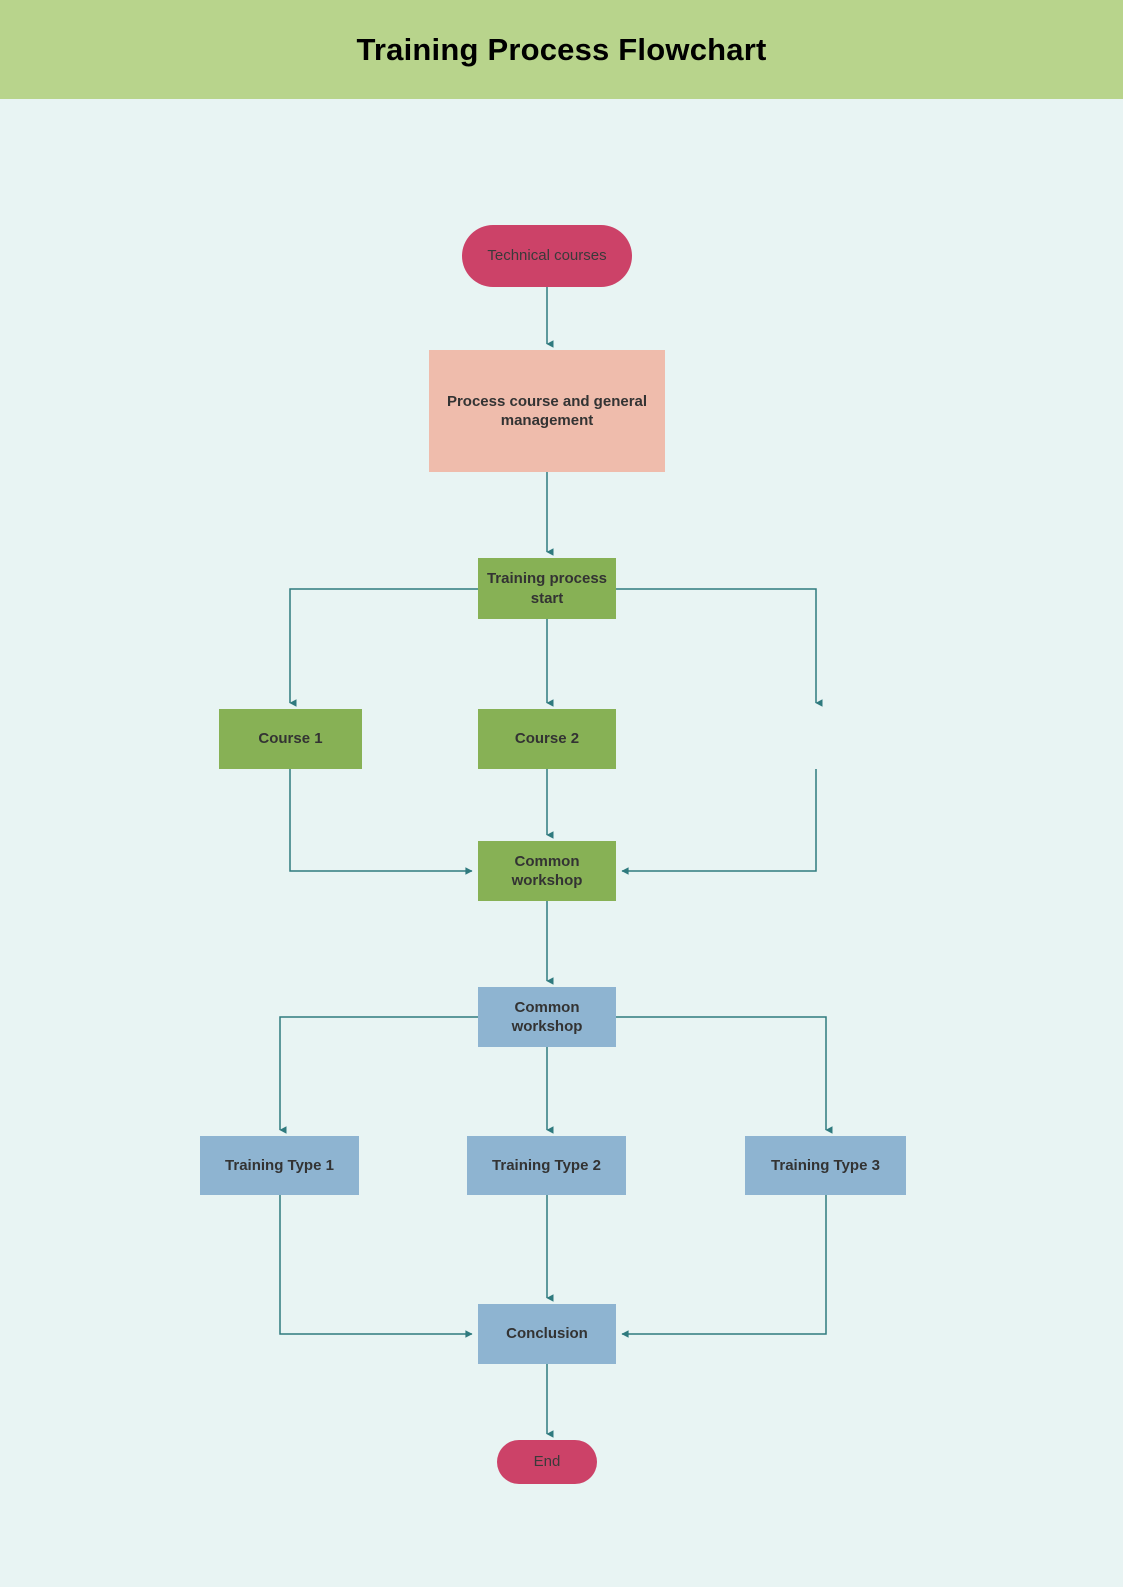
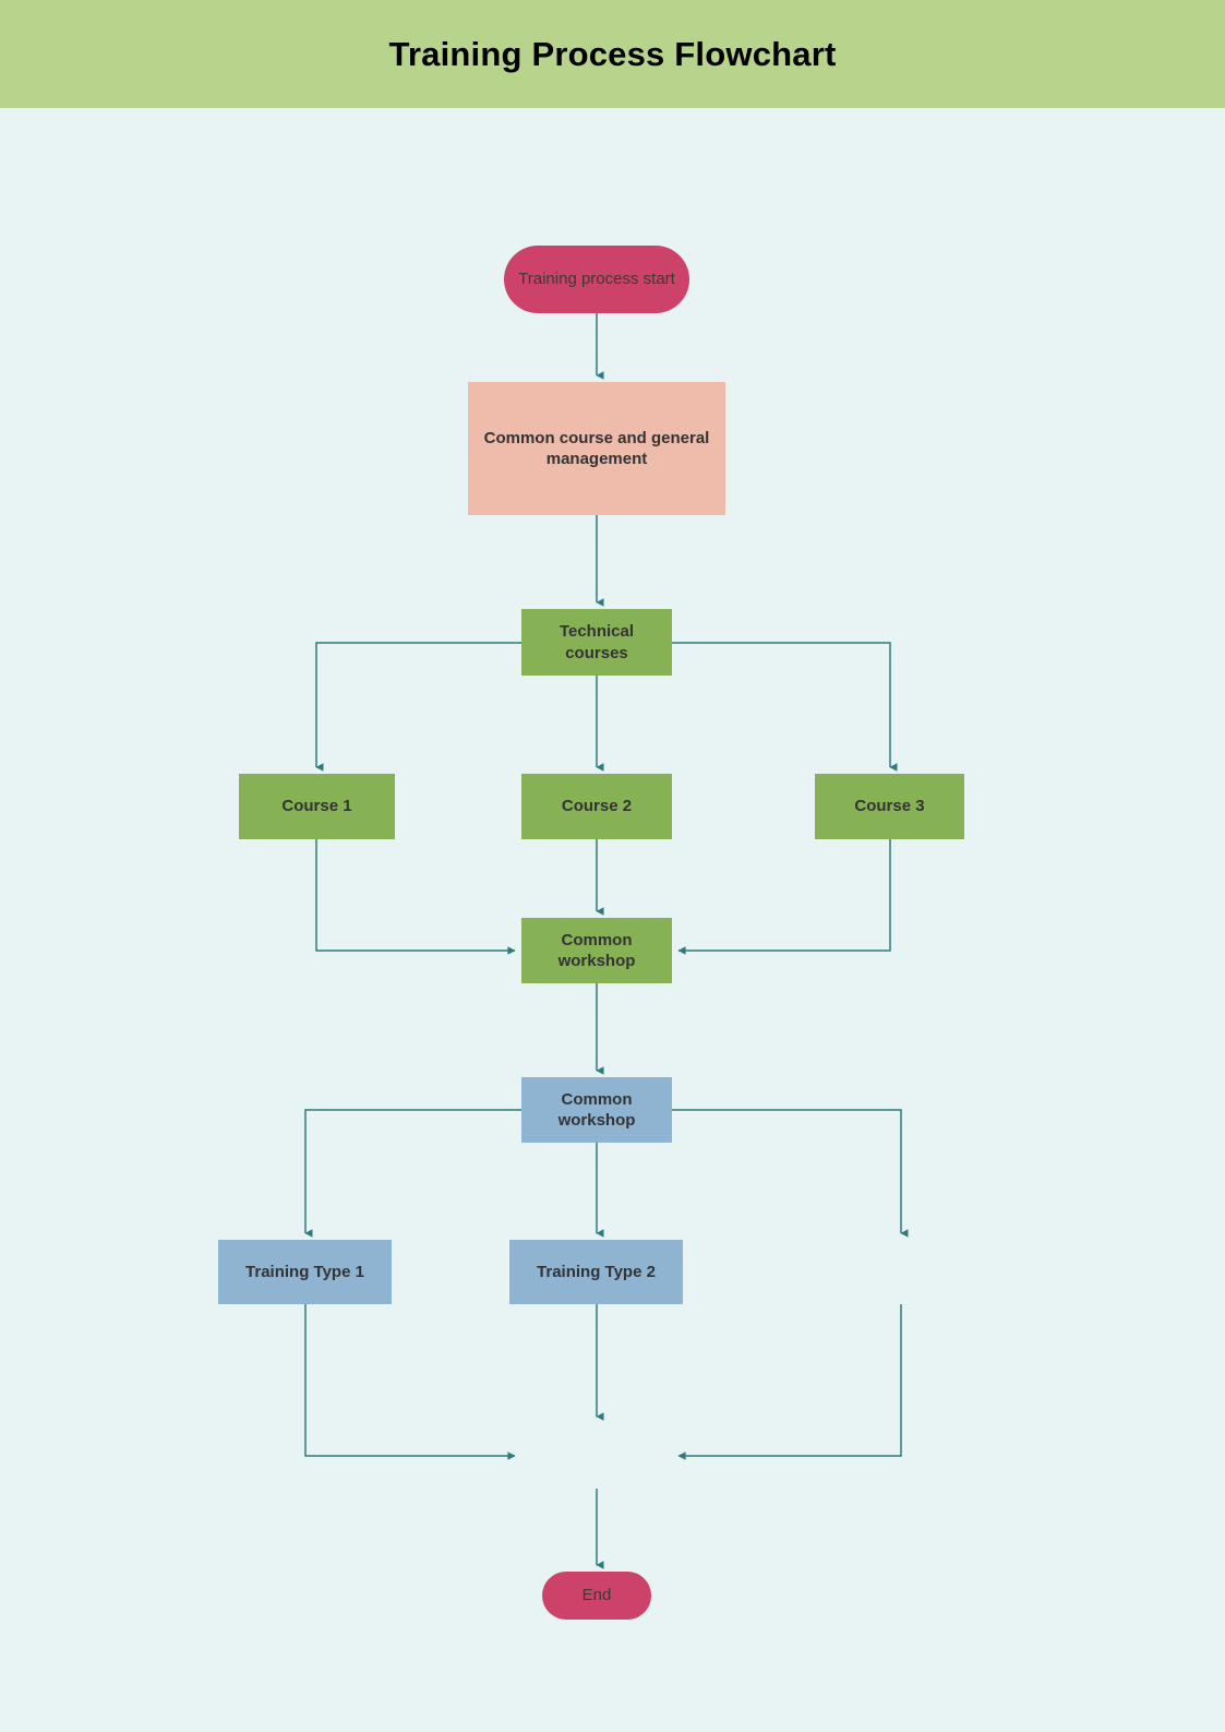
  Training Process Flowchart
- Technical courses
+ Training process start
- Process course and general management
+ Common course and general management
- Training process start
+ Technical courses
  Course 1
  Course 2
+ Course 3
  Common workshop
  Common workshop
  Training Type 1
  Training Type 2
- Training Type 3
- Conclusion
  End
